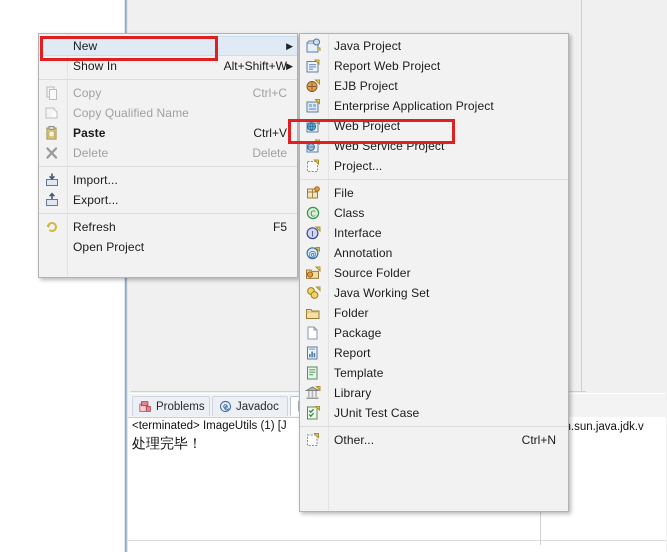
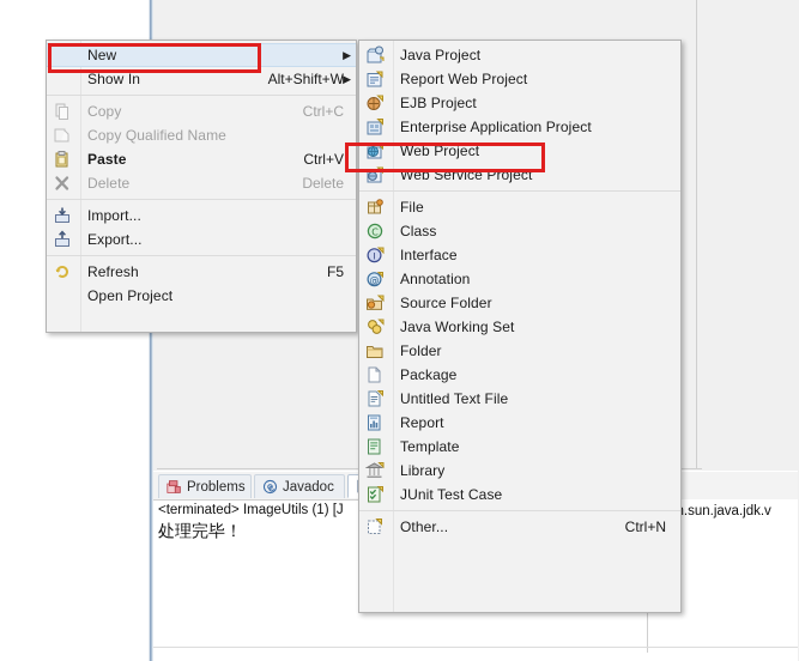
  Problems
  Javadoc
  <terminated> ImageUtils (1) [J
  处理完毕！
  .sun.java.jdk.v
  New
  ▶
  Show In
  Alt+Shift+W
  ▶
  Copy
  Ctrl+C
  Copy Qualified Name
  Paste
  Ctrl+V
  Delete
  Delete
  Import...
  Export...
  Refresh
  F5
  Open Project
  Java Project
  Report Web Project
  EJB Project
  Enterprise Application Project
  Web Project
  Web Service Project
- Project...
  File
  C
  Class
  I
  Interface
  @
  Annotation
  Source Folder
  Java Working Set
  Folder
  Package
+ Untitled Text File
  Report
  Template
  Library
  JUnit Test Case
  Other...
  Ctrl+N
